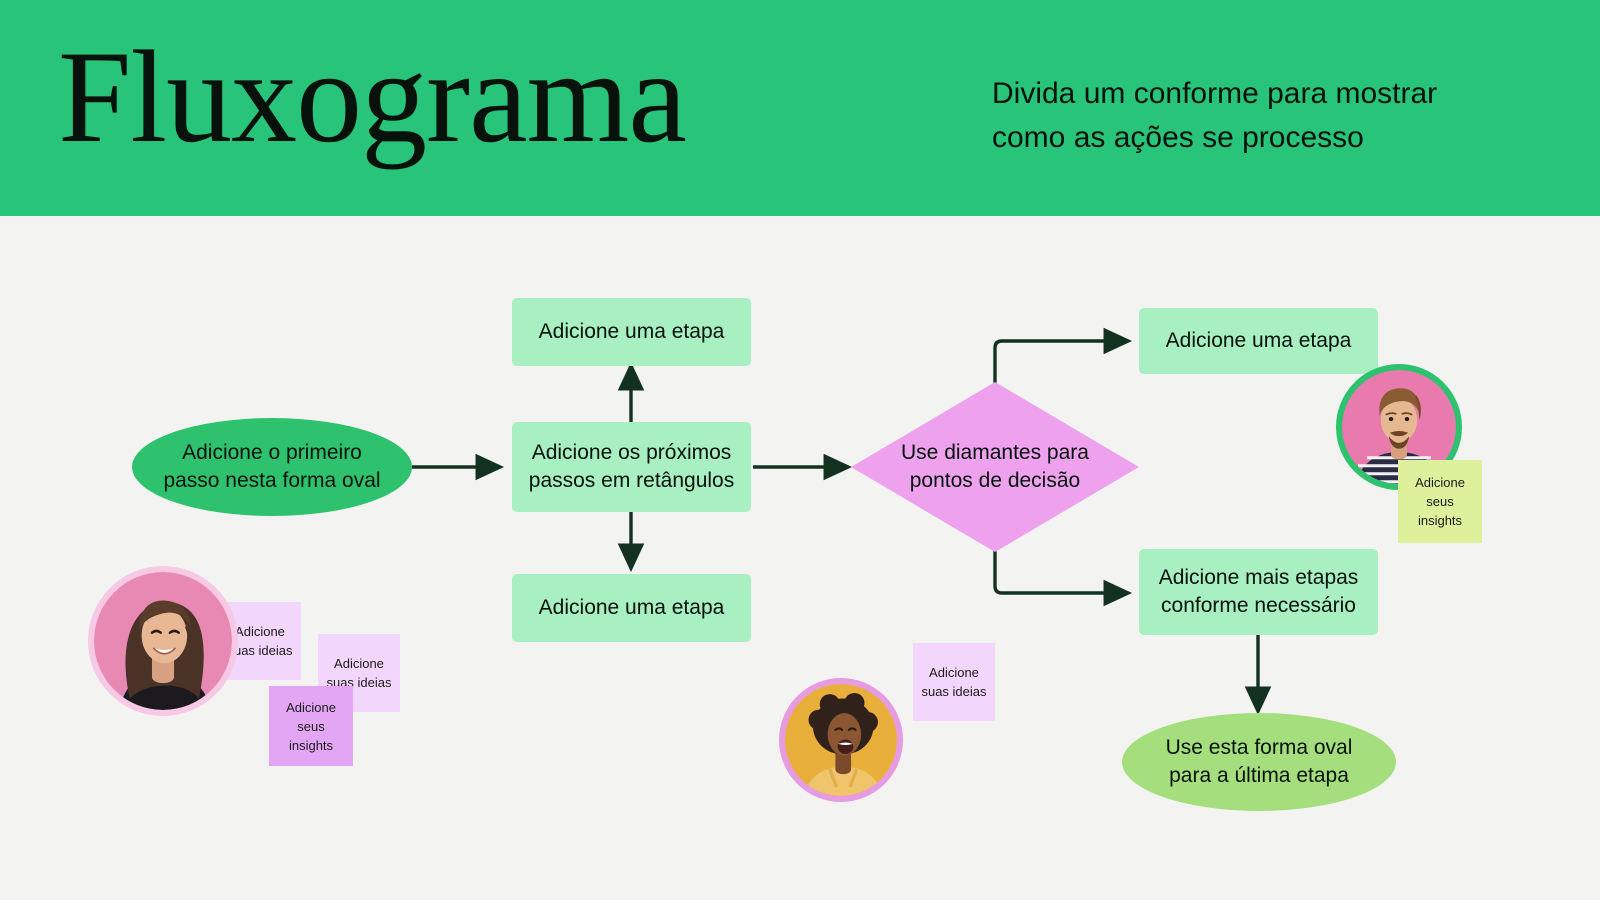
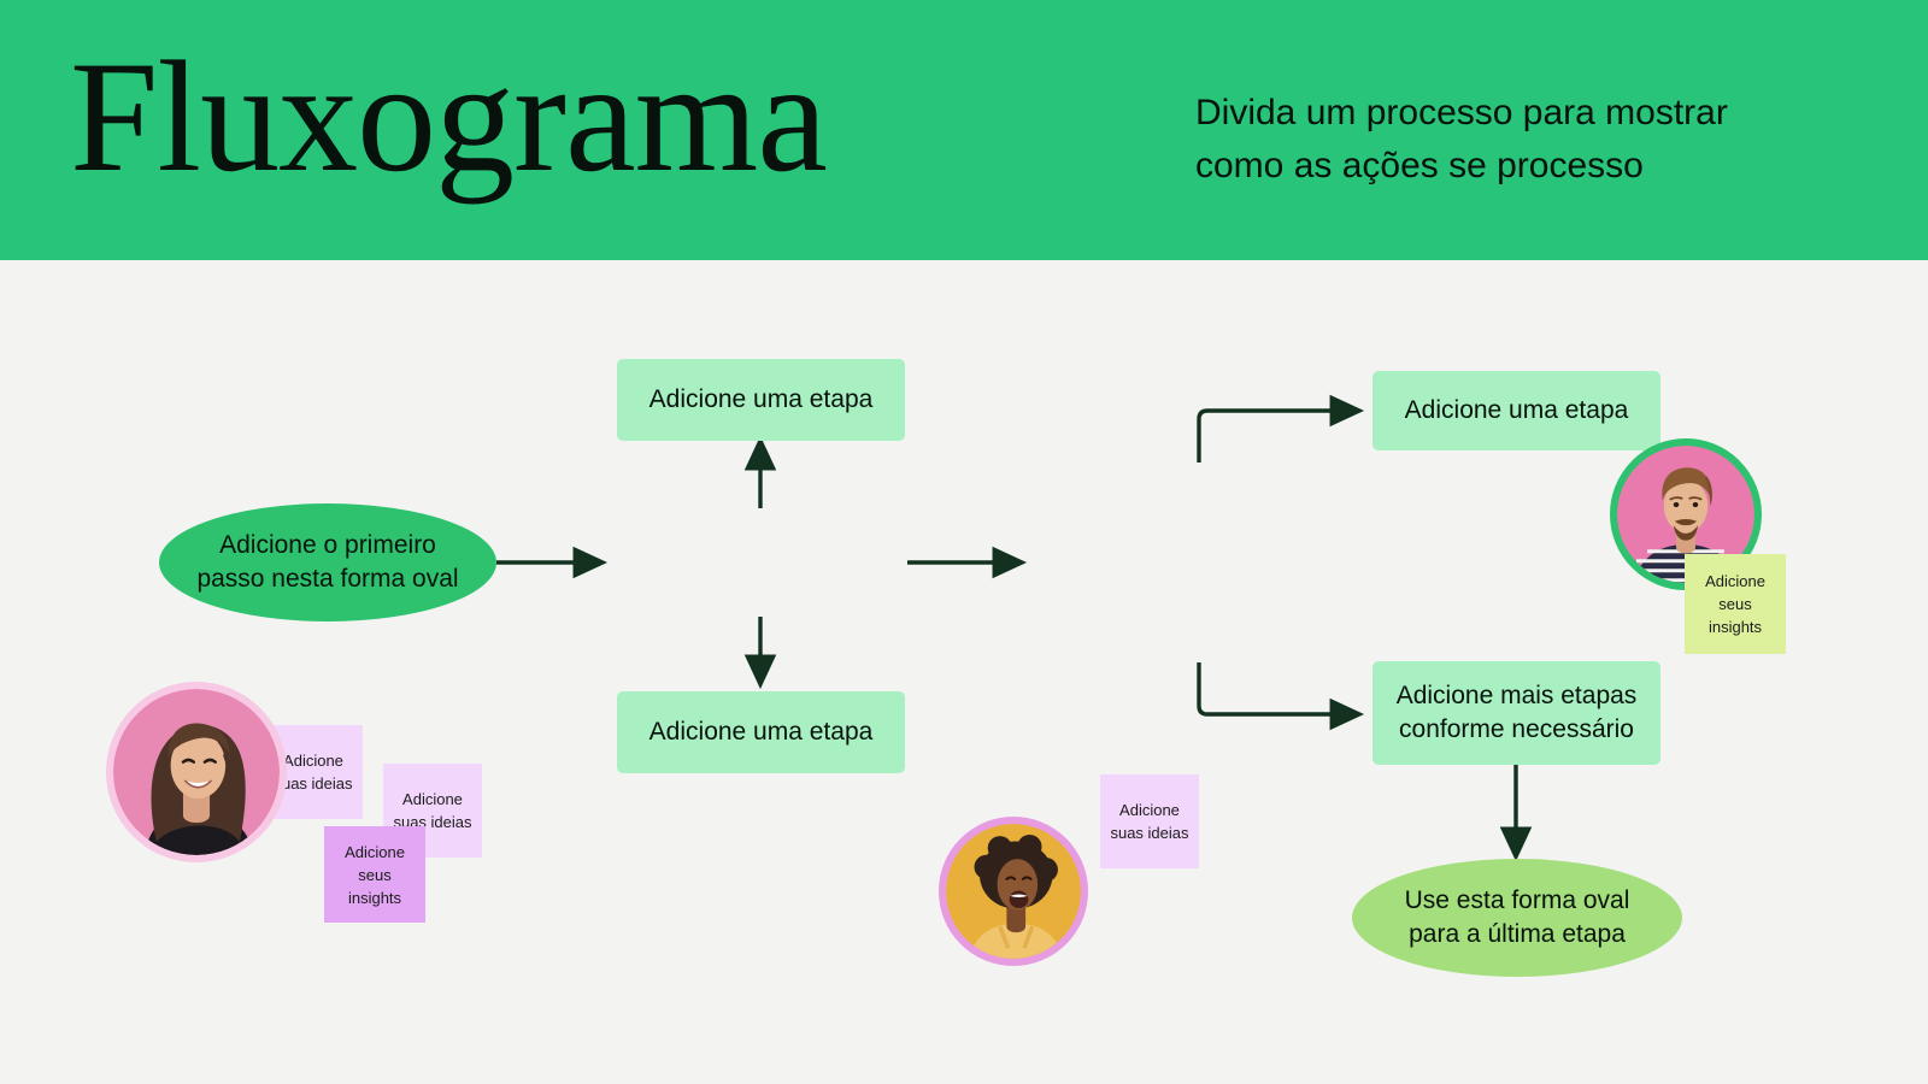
  Fluxograma
- Divida um conforme para mostrar
+ Divida um processo para mostrar
  como as ações se processo
  Adicione o primeiro
  passo nesta forma oval
  Adicione uma etapa
- Adicione os próximos
- passos em retângulos
  Adicione uma etapa
- Use diamantes para
- pontos de decisão
  Adicione uma etapa
  Adicione mais etapas
  conforme necessário
  Use esta forma oval
  para a última etapa
  Adicione
  uas ideias
  Adicione
  suas ideias
  Adicione seus
  insights
  Adicione
  suas ideias
  Adicione seus
  insights
